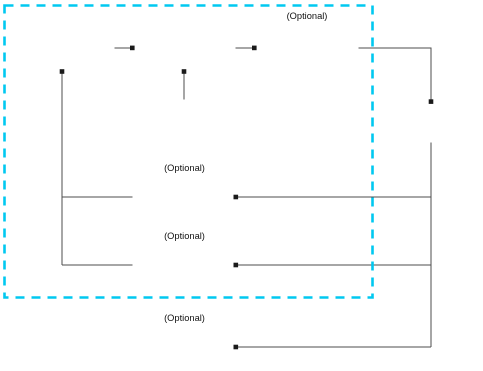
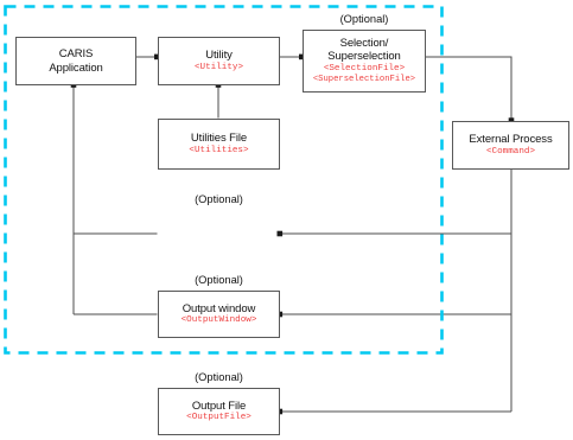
  (Optional)
  (Optional)
  (Optional)
  (Optional)
+ CARIS
+ Application
+ Utility
+ <Utility>
+ Selection/
+ Superselection
+ <SelectionFile>
+ <SuperselectionFile>
+ External Process
+ <Command>
+ Utilities File
+ <Utilities>
+ Output window
+ <OutputWindow>
+ Output File
+ <OutputFile>
